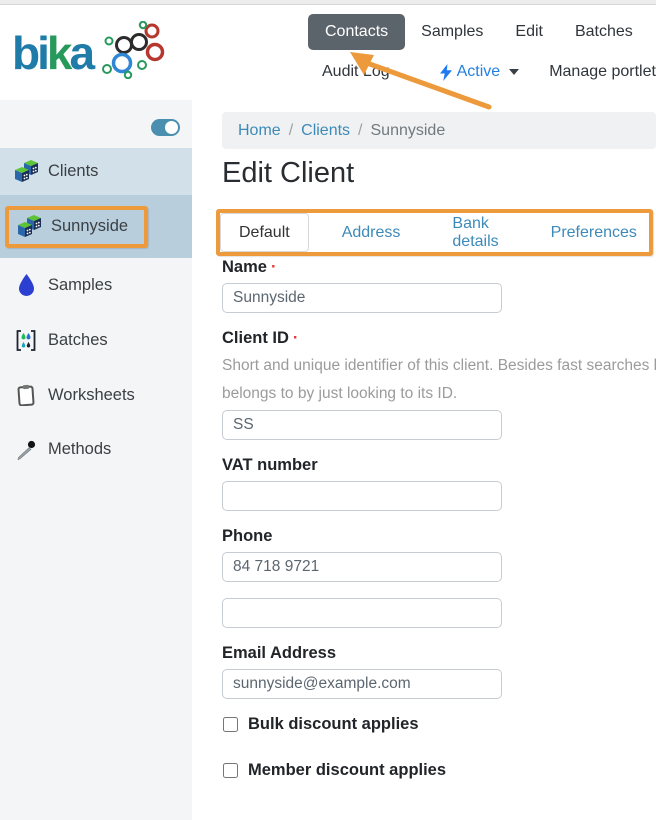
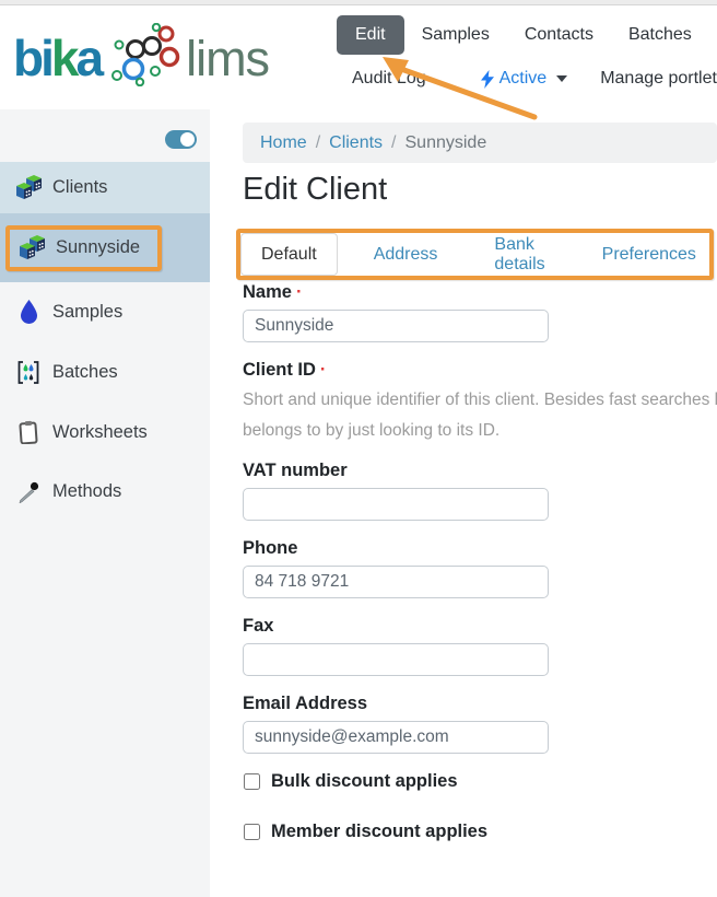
  bika
+ lims
- Contacts
+ Edit
  Samples
- Edit
+ Contacts
  Batches
  Audit Lo
  Active
  Manage portlet
  Clients
  Sunnyside
  Samples
  Batches
  Worksheets
  Methods
  Home
  /
  Clients
  /
  Sunnyside
  Edit Client
  Default
  Address
  Bank details
  Preferences
  Name ·
  Sunnyside
  Client ID ·
  Short and unique identifier of this client. Besides fast searches
  belongs to by just looking to its ID.
- SS
  VAT number
  Phone
  84 718 9721
+ Fax
  Email Address
  sunnyside@example.com
  Bulk discount applies
  Member discount applies
